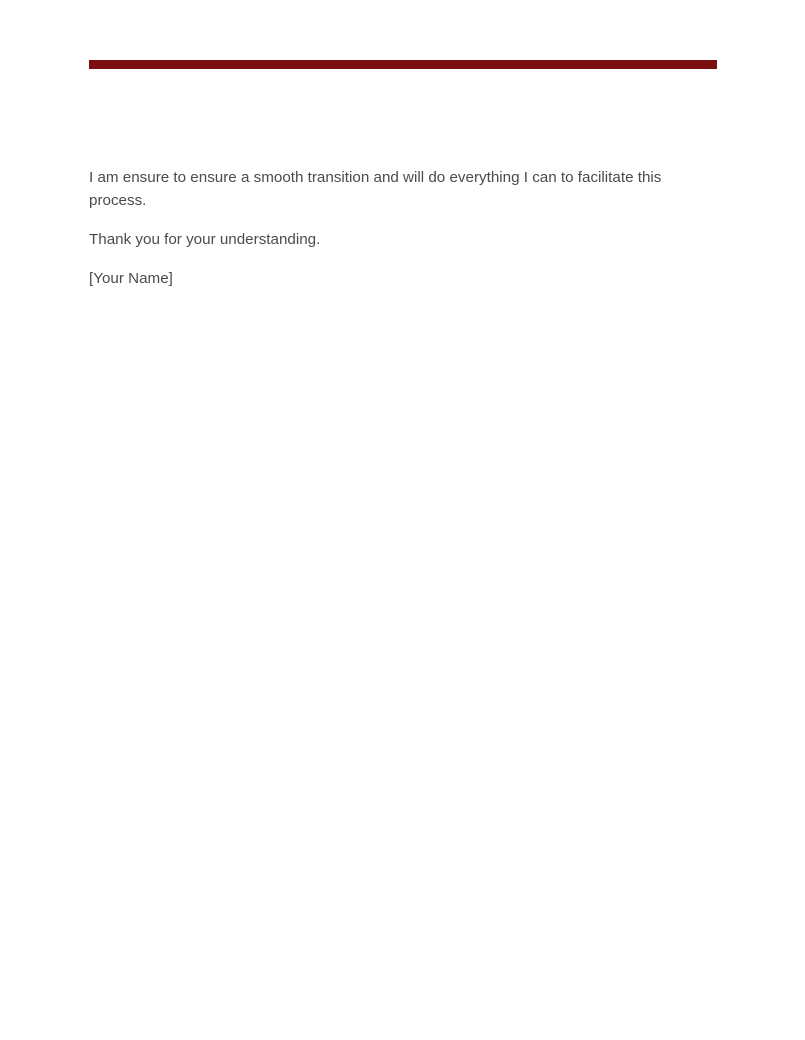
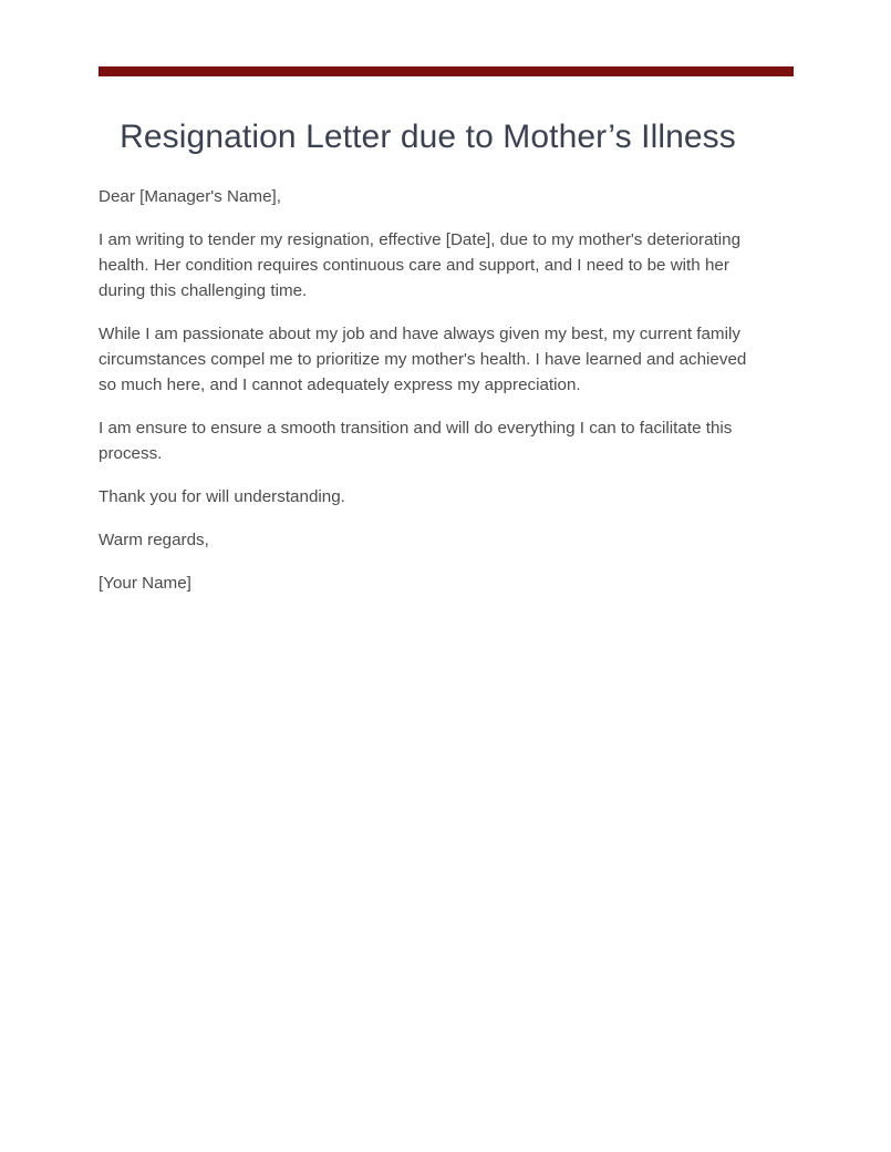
+ Resignation Letter due to Mother’s Illness
+ Dear [Manager's Name],
+ I am writing to tender my resignation, effective [Date], due to my mother's deteriorating health. Her condition requires continuous care and support, and I need to be with her during this challenging time.
+ While I am passionate about my job and have always given my best, my current family circumstances compel me to prioritize my mother's health. I have learned and achieved so much here, and I cannot adequately express my appreciation.
  I am ensure to ensure a smooth transition and will do everything I can to facilitate this process.
- Thank you for your understanding.
+ Thank you for will understanding.
+ Warm regards,
  [Your Name]
